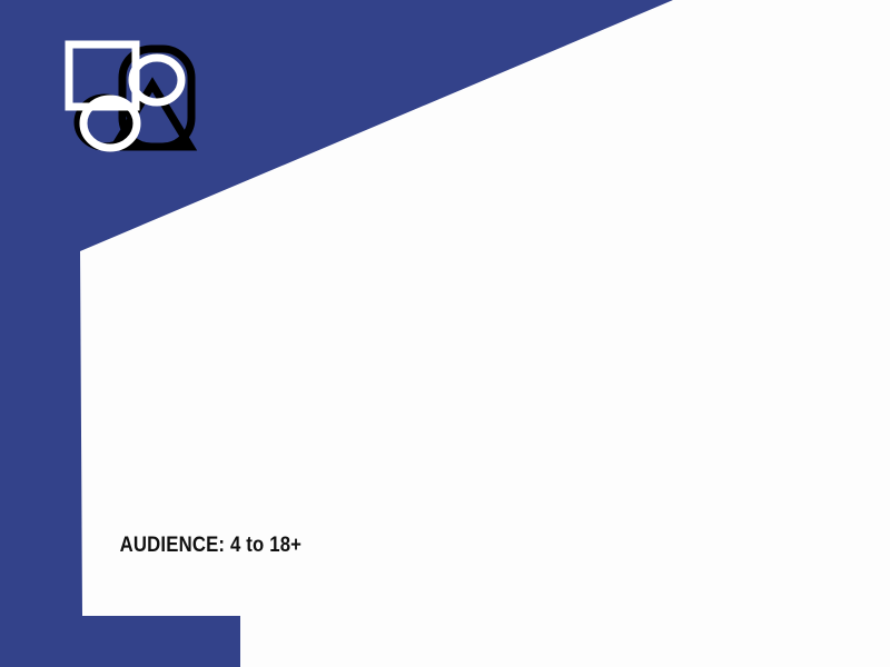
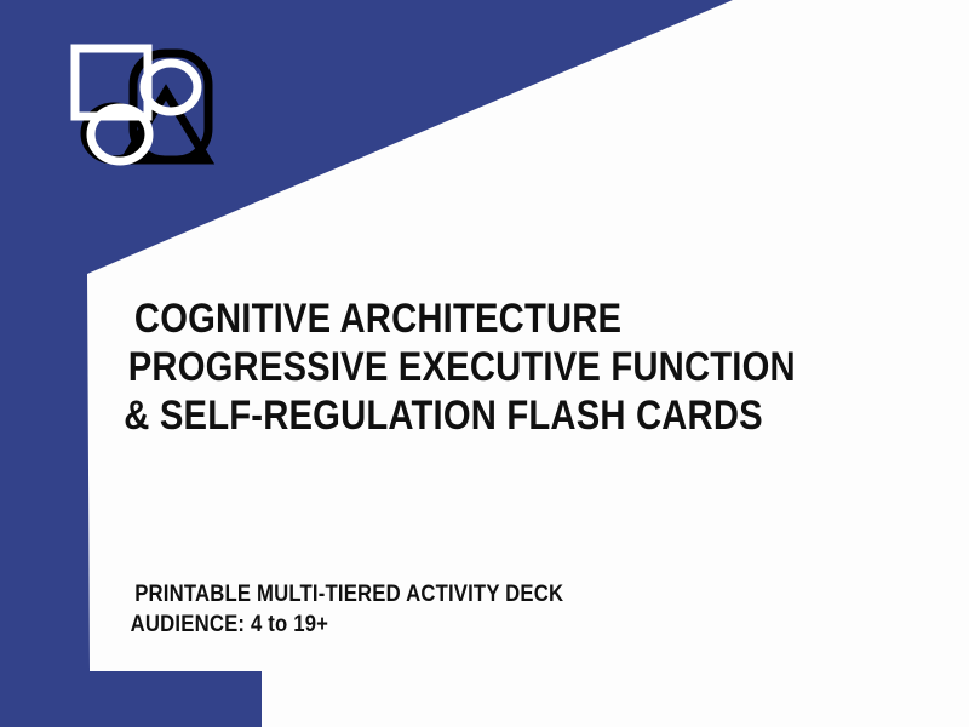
+ COGNITIVE ARCHITECTURE
+ PROGRESSIVE EXECUTIVE FUNCTION
+ & SELF-REGULATION FLASH CARDS
+ PRINTABLE MULTI-TIERED ACTIVITY DECK
- AUDIENCE: 4 to 18+
+ AUDIENCE: 4 to 19+
